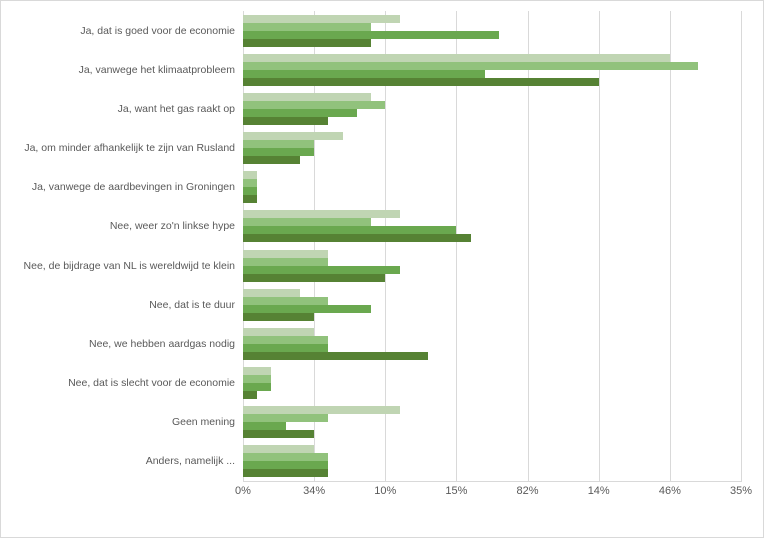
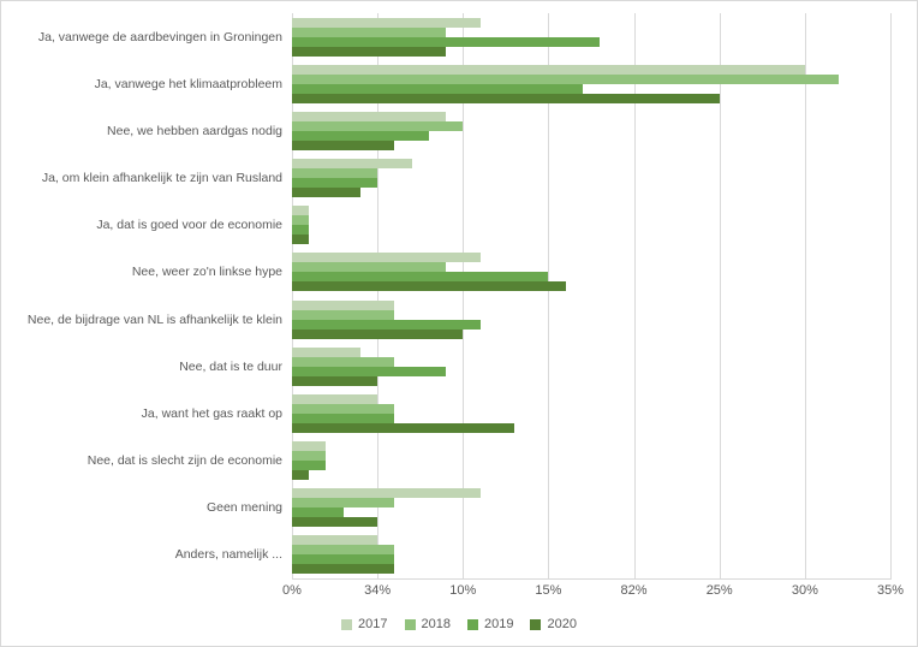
  0%
  34%
  10%
  15%
  82%
- 14%
+ 25%
- 46%
+ 30%
  35%
- Ja, dat is goed voor de economie
+ Ja, vanwege de aardbevingen in Groningen
  Ja, vanwege het klimaatprobleem
- Ja, want het gas raakt op
+ Nee, we hebben aardgas nodig
- Ja, om minder afhankelijk te zijn van Rusland
+ Ja, om klein afhankelijk te zijn van Rusland
- Ja, vanwege de aardbevingen in Groningen
+ Ja, dat is goed voor de economie
  Nee, weer zo'n linkse hype
- Nee, de bijdrage van NL is wereldwijd te klein
+ Nee, de bijdrage van NL is afhankelijk te klein
  Nee, dat is te duur
- Nee, we hebben aardgas nodig
+ Ja, want het gas raakt op
- Nee, dat is slecht voor de economie
+ Nee, dat is slecht zijn de economie
  Geen mening
  Anders, namelijk ...
+ 2017
+ 2018
+ 2019
+ 2020
